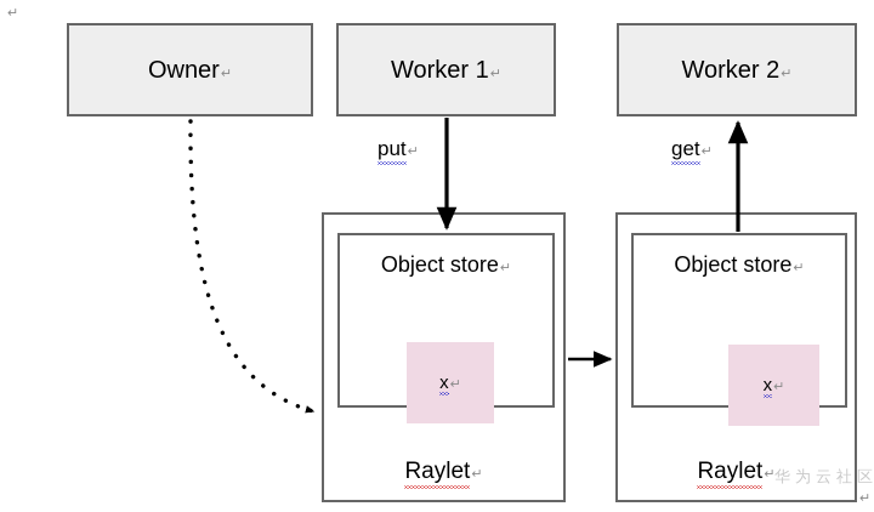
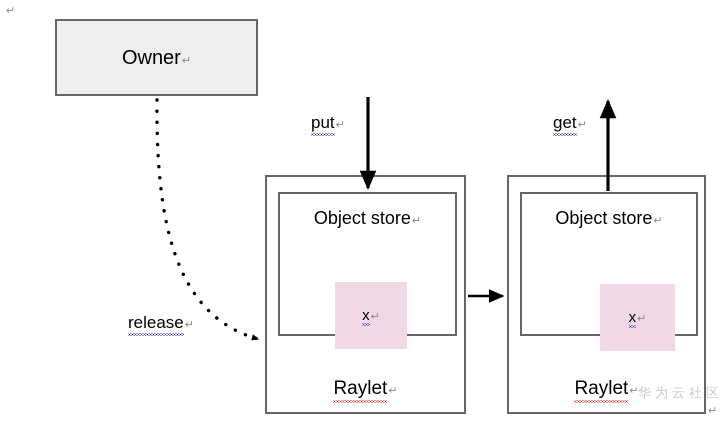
  ↵
  Owner↵
- Worker 1↵
- Worker 2↵
  Object store↵
  x↵
  Raylet↵
  Object store↵
  x↵
  Raylet↵
  put↵
  get↵
+ release↵
  华为云社区
  ↵
